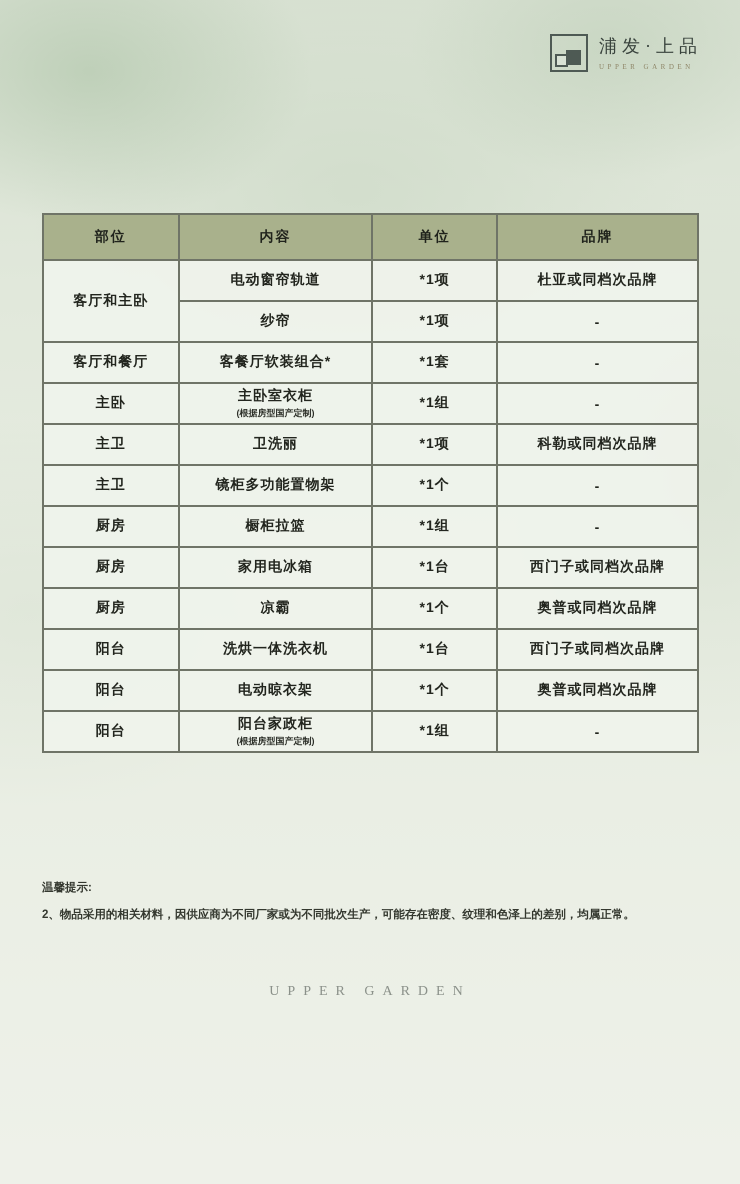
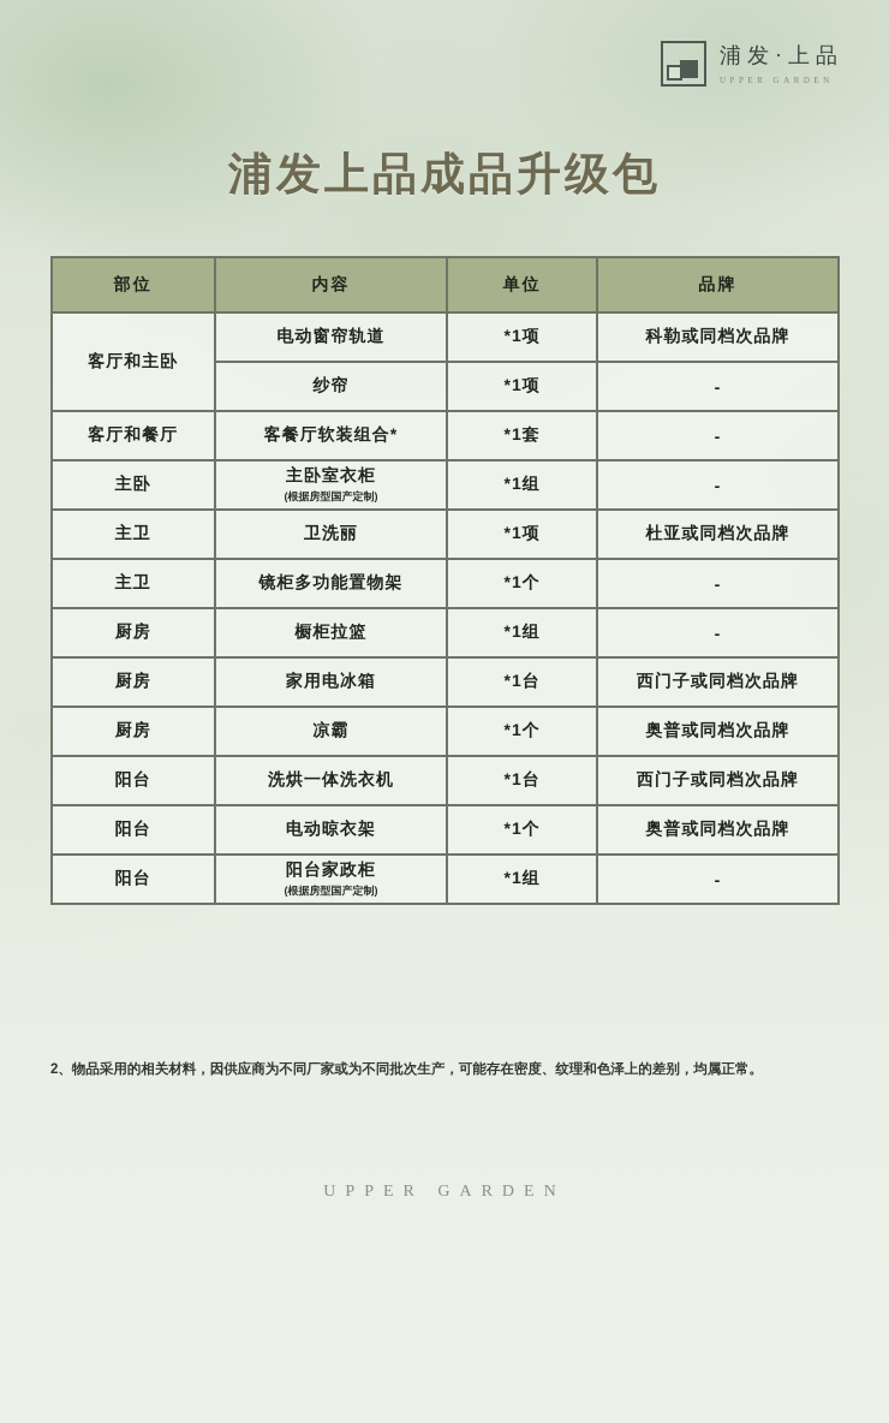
  浦发·上品
  UPPER GARDEN
+ 浦发上品成品升级包
  部位	内容	单位	品牌
- 客厅和主卧	电动窗帘轨道	*1项	杜亚或同档次品牌
+ 客厅和主卧	电动窗帘轨道	*1项	科勒或同档次品牌
  纱帘	*1项	-
  客厅和餐厅	客餐厅软装组合*	*1套	-
  主卧	主卧室衣柜 (根据房型国产定制)	*1组	-
- 主卫	卫洗丽	*1项	科勒或同档次品牌
+ 主卫	卫洗丽	*1项	杜亚或同档次品牌
  主卫	镜柜多功能置物架	*1个	-
  厨房	橱柜拉篮	*1组	-
  厨房	家用电冰箱	*1台	西门子或同档次品牌
  厨房	凉霸	*1个	奥普或同档次品牌
  阳台	洗烘一体洗衣机	*1台	西门子或同档次品牌
  阳台	电动晾衣架	*1个	奥普或同档次品牌
  阳台	阳台家政柜 (根据房型国产定制)	*1组	-
- 温馨提示:
  2、物品采用的相关材料，因供应商为不同厂家或为不同批次生产，可能存在密度、纹理和色泽上的差别，均属正常。
  UPPER GARDEN
